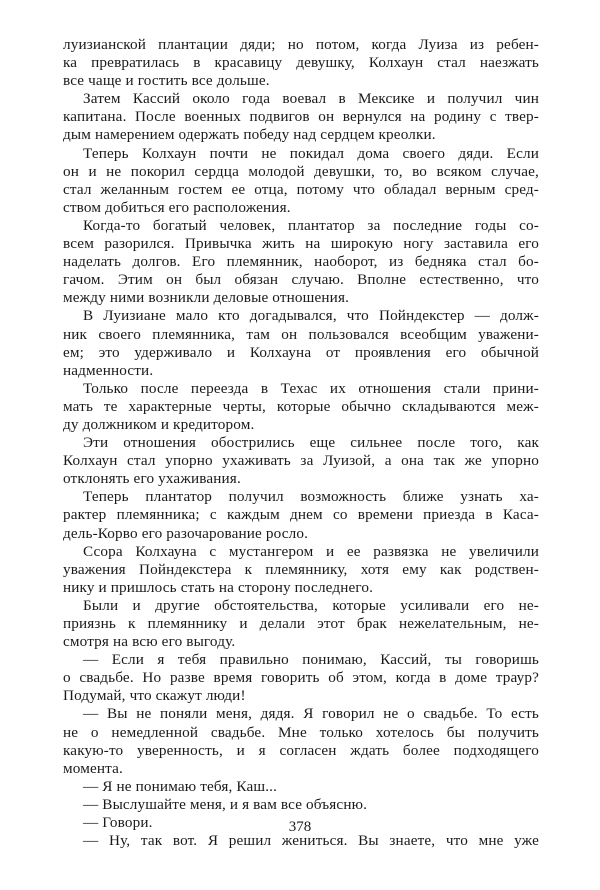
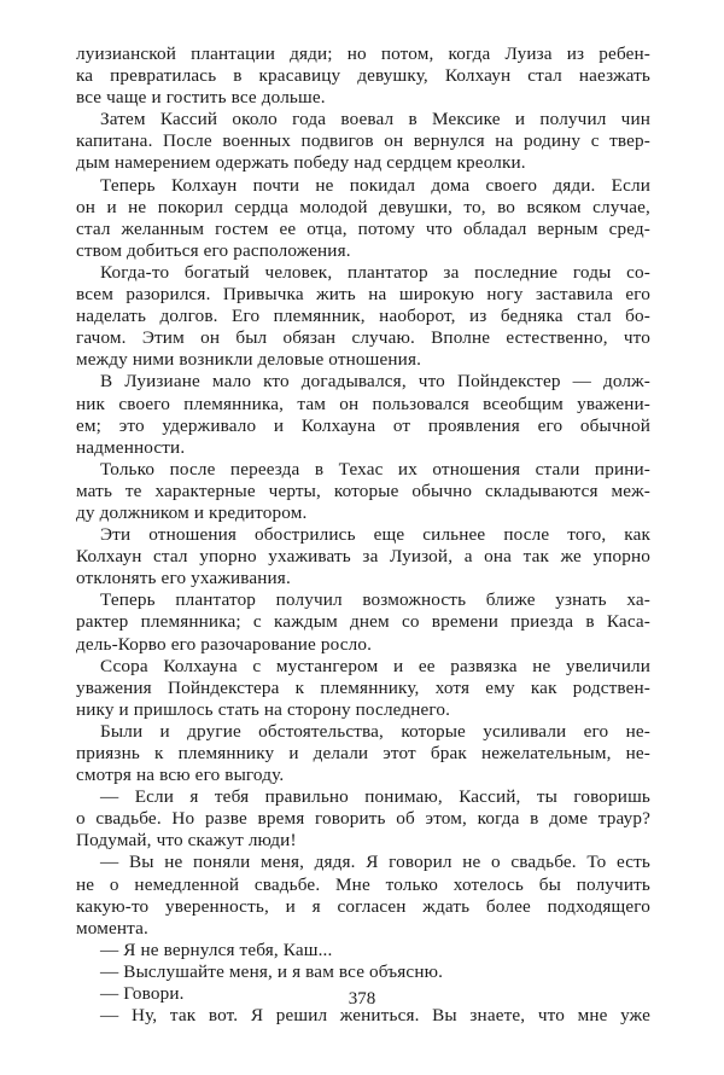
  луизианской плантации дяди; но потом, когда Луиза из ребен-
  ка превратилась в красавицу девушку, Колхаун стал наезжать
  все чаще и гостить все дольше.
  Затем Кассий около года воевал в Мексике и получил чин
  капитана. После военных подвигов он вернулся на родину с твер-
  дым намерением одержать победу над сердцем креолки.
  Теперь Колхаун почти не покидал дома своего дяди. Если
  он и не покорил сердца молодой девушки, то, во всяком случае,
  стал желанным гостем ее отца, потому что обладал верным сред-
  ством добиться его расположения.
  Когда-то богатый человек, плантатор за последние годы со-
  всем разорился. Привычка жить на широкую ногу заставила его
  наделать долгов. Его племянник, наоборот, из бедняка стал бо-
  гачом. Этим он был обязан случаю. Вполне естественно, что
  между ними возникли деловые отношения.
  В Луизиане мало кто догадывался, что Пойндекстер — долж-
  ник своего племянника, там он пользовался всеобщим уважени-
  ем; это удерживало и Колхауна от проявления его обычной
  надменности.
  Только после переезда в Техас их отношения стали прини-
  мать те характерные черты, которые обычно складываются меж-
  ду должником и кредитором.
  Эти отношения обострились еще сильнее после того, как
  Колхаун стал упорно ухаживать за Луизой, а она так же упорно
  отклонять его ухаживания.
  Теперь плантатор получил возможность ближе узнать ха-
  рактер племянника; с каждым днем со времени приезда в Каса-
  дель-Корво его разочарование росло.
  Ссора Колхауна с мустангером и ее развязка не увеличили
  уважения Пойндекстера к племяннику, хотя ему как родствен-
  нику и пришлось стать на сторону последнего.
  Были и другие обстоятельства, которые усиливали его не-
  приязнь к племяннику и делали этот брак нежелательным, не-
  смотря на всю его выгоду.
  — Если я тебя правильно понимаю, Кассий, ты говоришь
  о свадьбе. Но разве время говорить об этом, когда в доме траур?
  Подумай, что скажут люди!
  — Вы не поняли меня, дядя. Я говорил не о свадьбе. То есть
  не о немедленной свадьбе. Мне только хотелось бы получить
  какую-то уверенность, и я согласен ждать более подходящего
  момента.
- — Я не понимаю тебя, Каш...
+ — Я не вернулся тебя, Каш...
  — Выслушайте меня, и я вам все объясню.
  — Говори.
  — Ну, так вот. Я решил жениться. Вы знаете, что мне уже
  378
